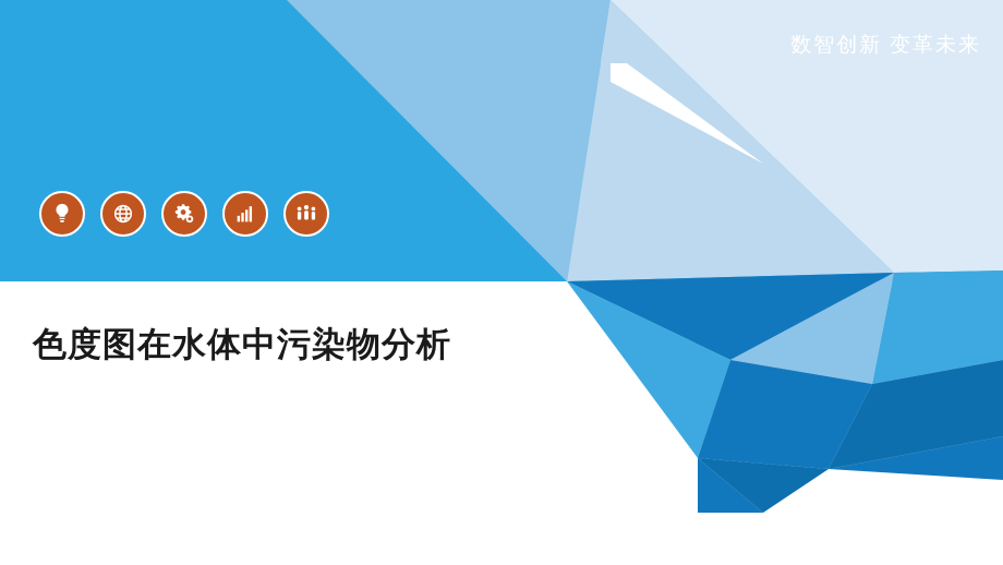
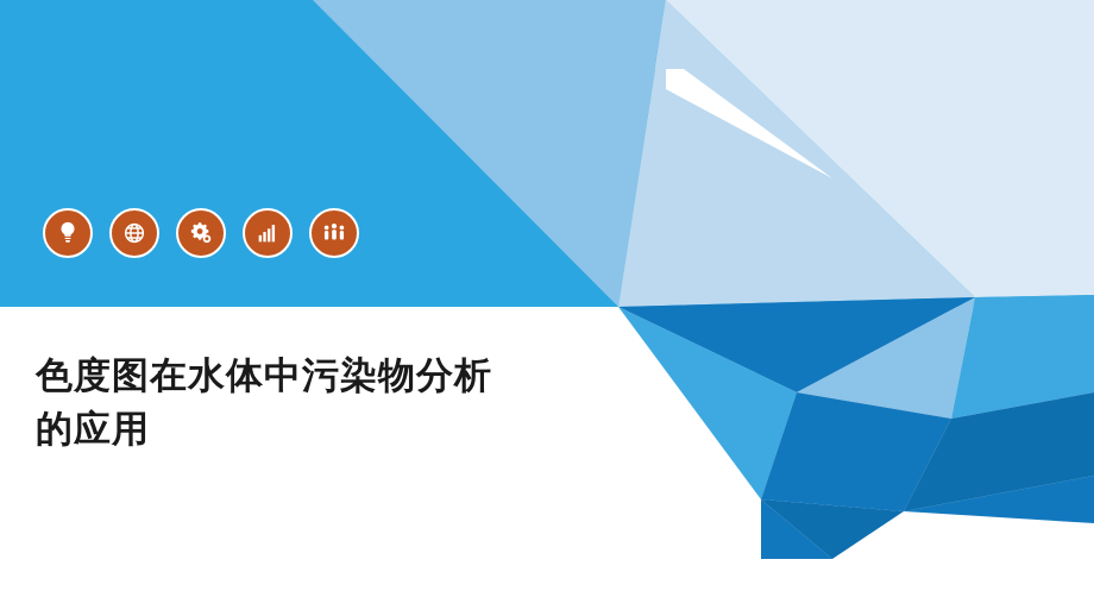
- 数智创新 变革未来
  色度图在水体中污染物分析
+ 的应用
